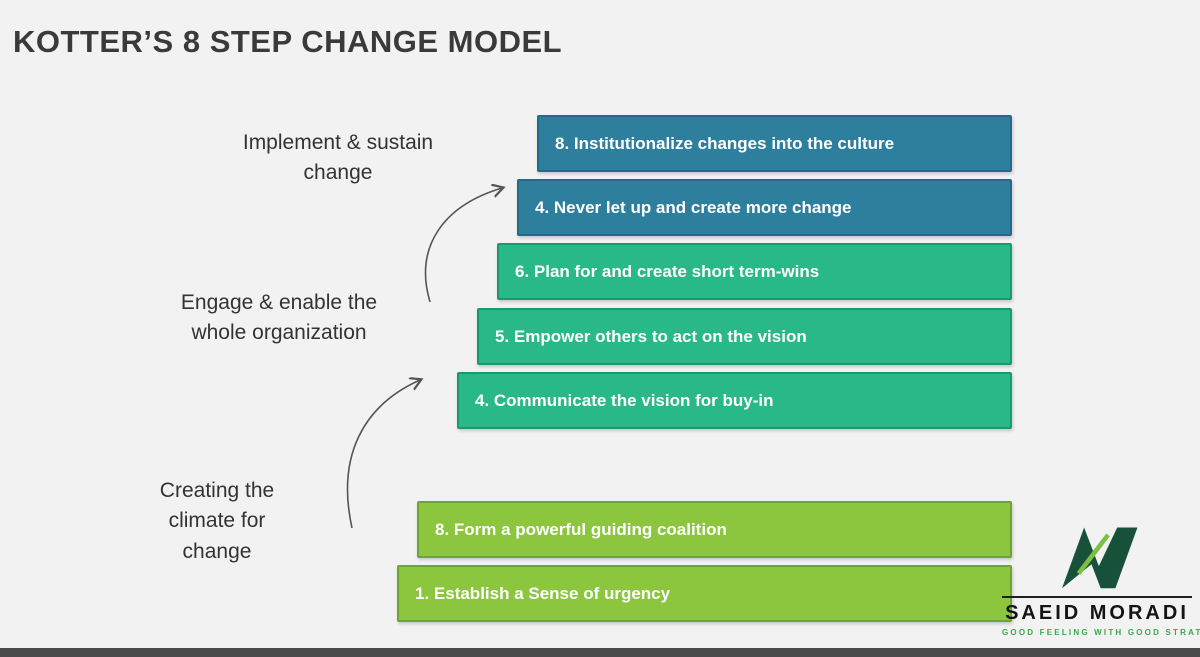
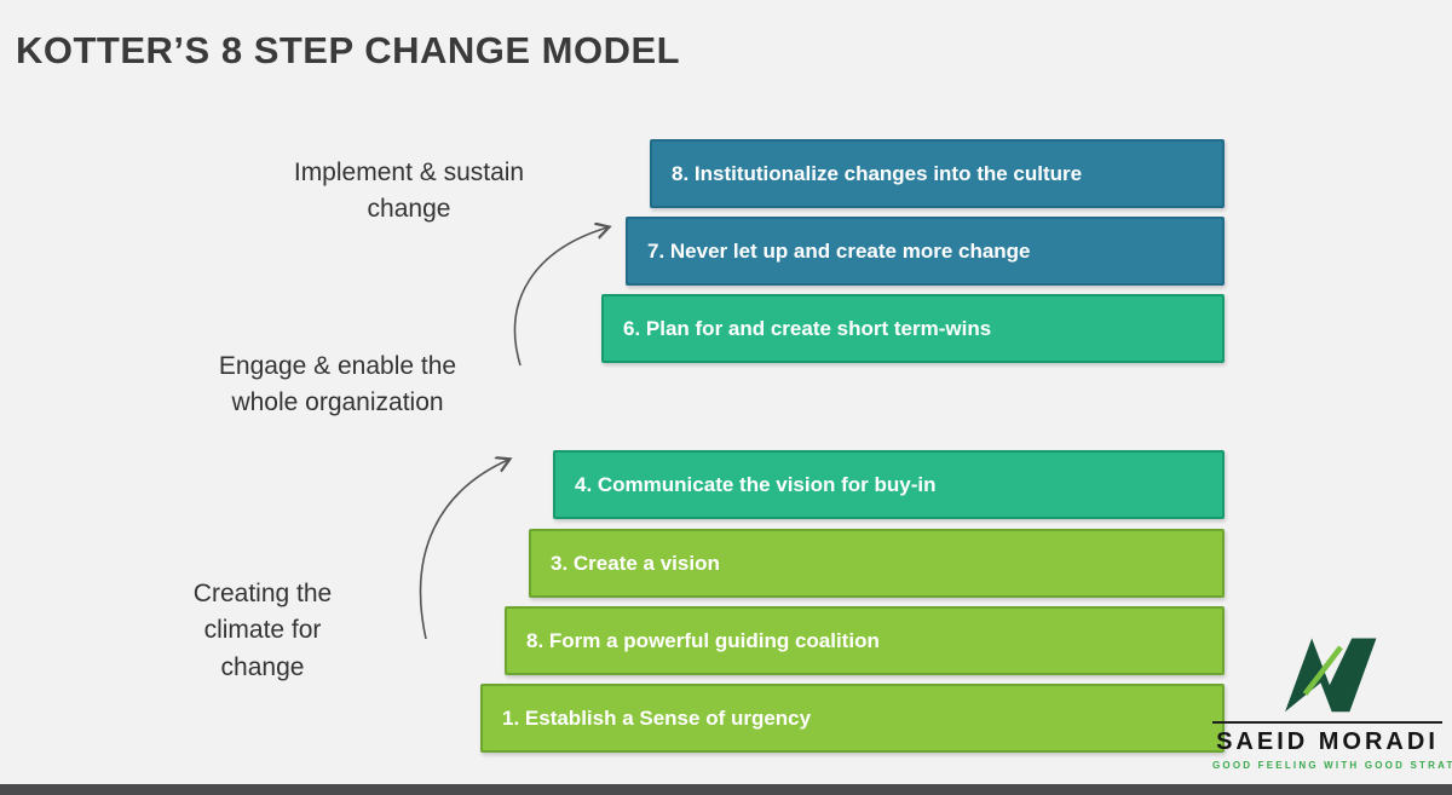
  KOTTER’S 8 STEP CHANGE MODEL
  Implement & sustain change
  Engage & enable the whole organization
  Creating the climate for change
  1. Establish a Sense of urgency
  8. Form a powerful guiding coalition
+ 3. Create a vision
  4. Communicate the vision for buy-in
- 5. Empower others to act on the vision
  6. Plan for and create short term-wins
- 4. Never let up and create more change
+ 7. Never let up and create more change
  8. Institutionalize changes into the culture
  SAEID MORADI
  GOOD FEELING WITH GOOD STRAT
